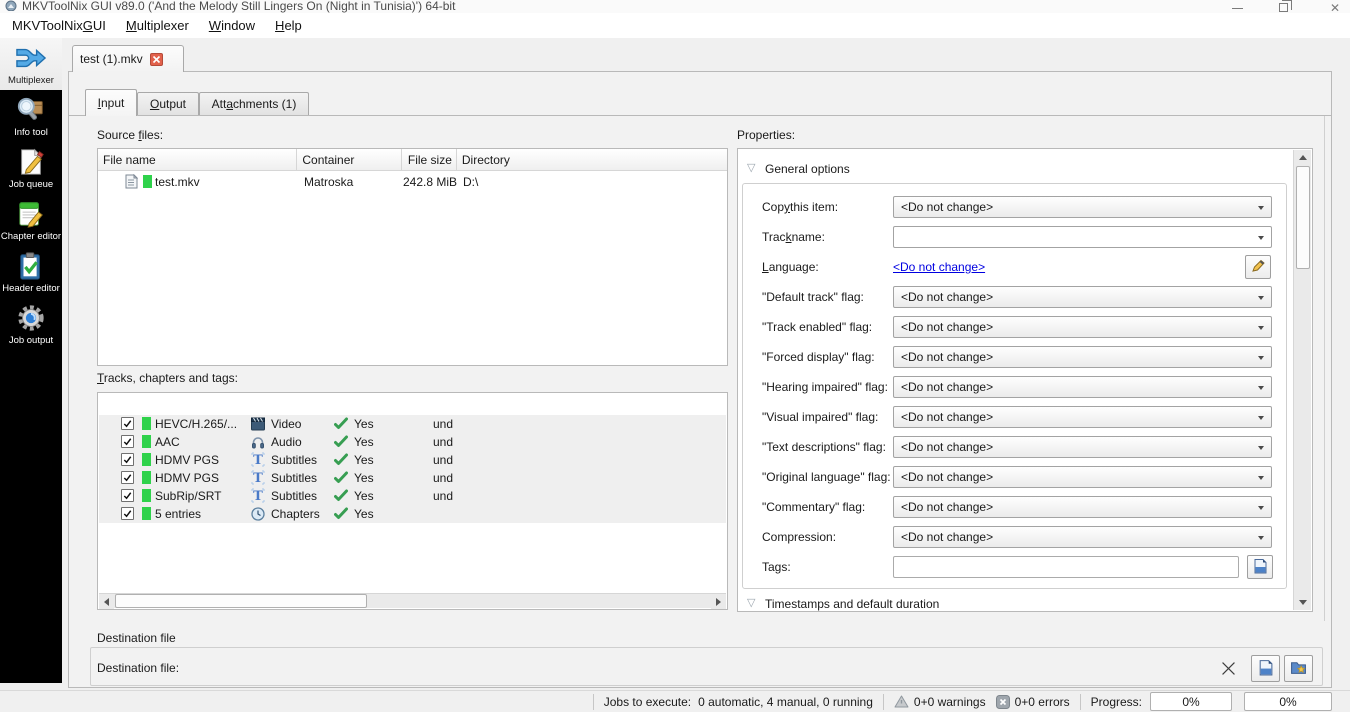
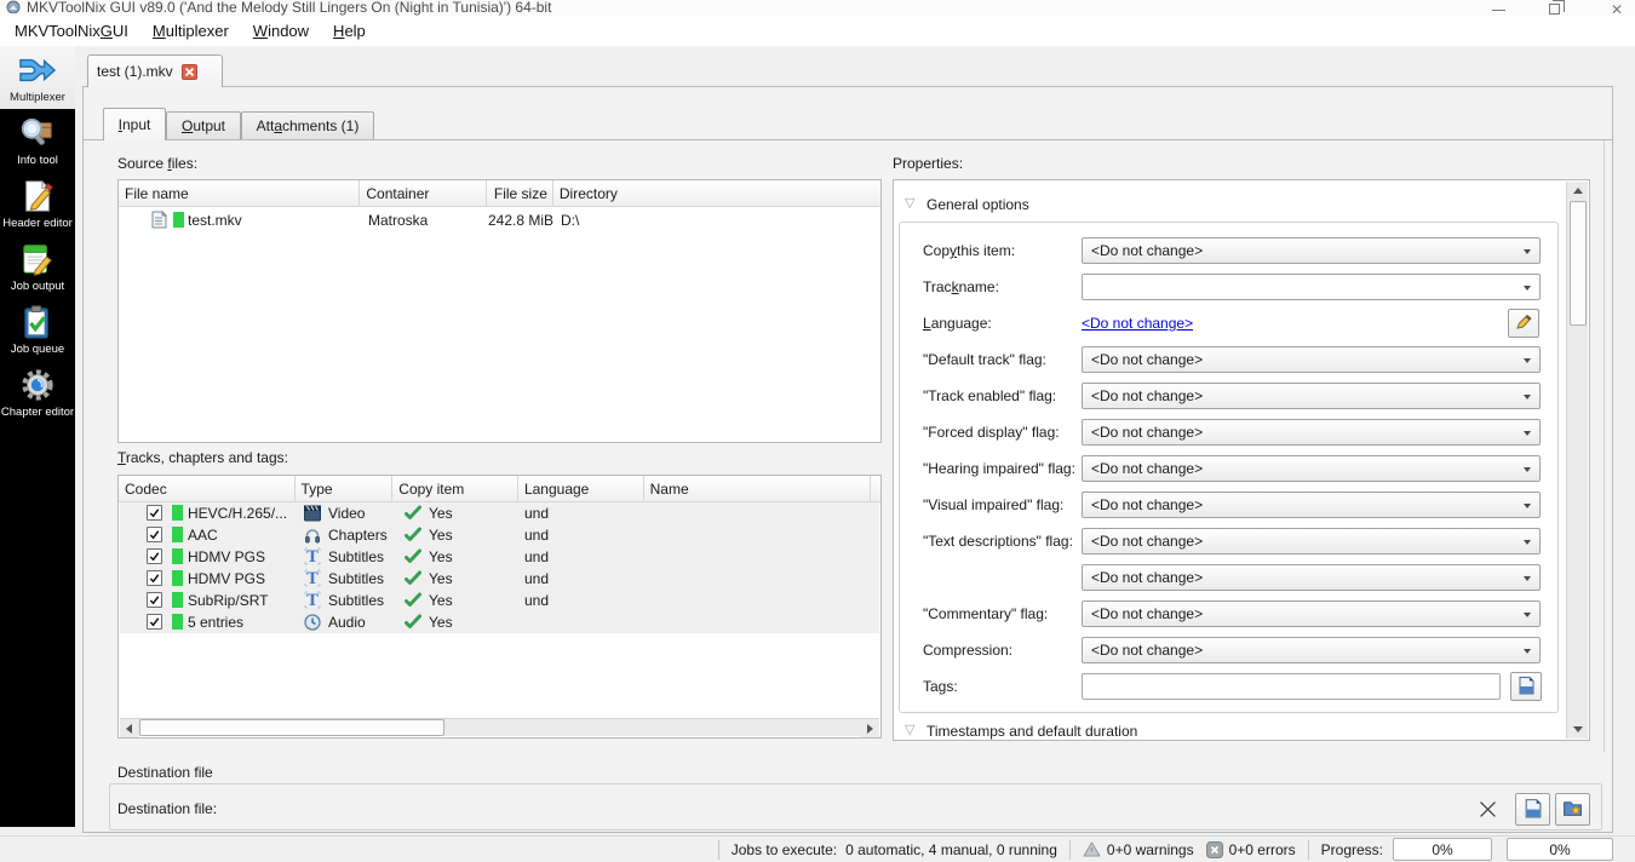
  MKVToolNix GUI v89.0 ('And the Melody Still Lingers On (Night in Tunisia)') 64-bit
  ✕
  MKVToolNix
  G
  UI
  M
  ultiplexer
  W
  indow
  H
  elp
  Multiplexer
  Info tool
- Job queue
+ Header editor
- Chapter editor
+ Job output
- Header editor
+ Job queue
- Job output
+ Chapter editor
  test (1).mkv
  I
  nput
  O
  utput
  Att
  a
  chments (1)
  Source files:
  File name
  Container
  File size
  Directory
  test.mkv
  Matroska
  242.8 MiB
  D:\
  Tracks, chapters and tags:
+ Codec
+ Type
+ Copy item
+ Language
+ Name
  HEVC/H.265/...
  Video
  Yes
  und
  AAC
- Audio
+ Chapters
  Yes
  und
  HDMV PGS
  T
  Subtitles
  Yes
  und
  HDMV PGS
  T
  Subtitles
  Yes
  und
  SubRip/SRT
  T
  Subtitles
  Yes
  und
  5 entries
- Chapters
+ Audio
  Yes
  Properties:
  General options
  Cop
  y
  this item:
  <Do not change>
  Trac
  k
  name:
  L
  anguage:
  <Do not change>
  "Default track" flag:
  <Do not change>
  "Track enabled" flag:
  <Do not change>
  "Forced display" flag:
  <Do not change>
  "Hearing impaired" flag:
  <Do not change>
  "Visual impaired" flag:
  <Do not change>
  "Text descriptions" flag:
  <Do not change>
- "Original language" flag:
  <Do not change>
  "Commentary" flag:
  <Do not change>
  Compression:
  <Do not change>
  Tags:
  Timestamps and default duration
  Destination file
  Destination file:
  Jobs to execute:
  0 automatic, 4 manual, 0 running
  0+0 warnings
  0+0 errors
  Progress:
  0%
  0%
